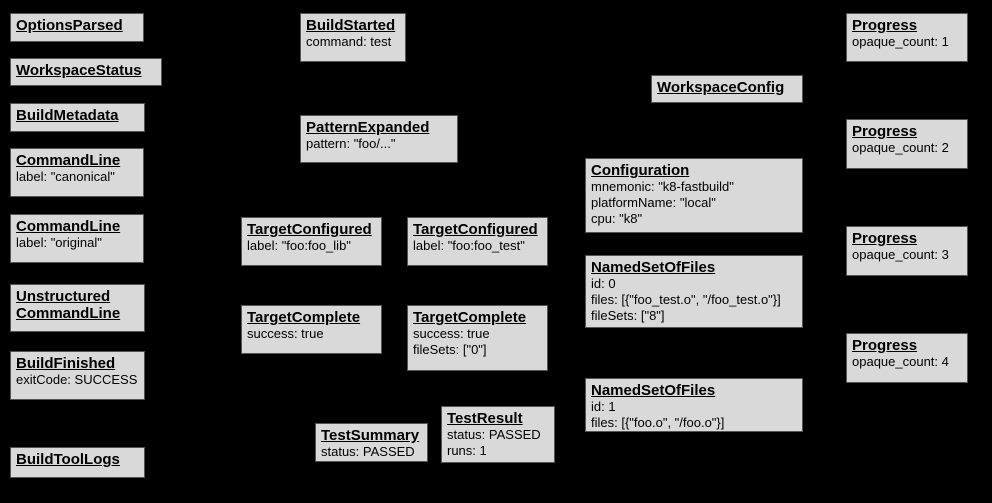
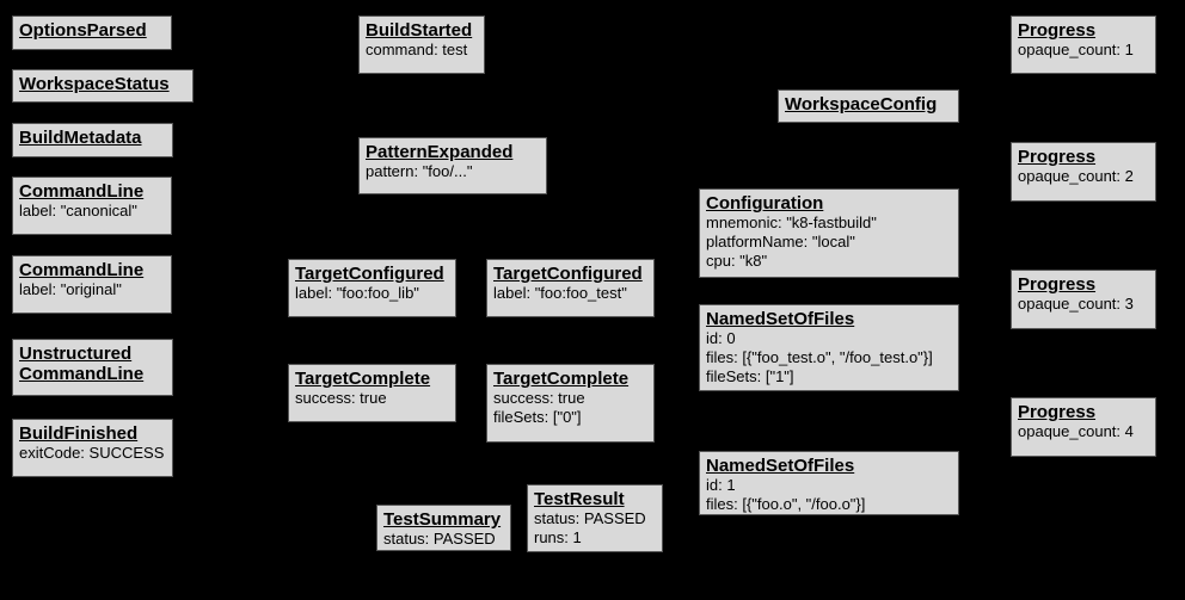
  OptionsParsed
  WorkspaceStatus
  BuildMetadata
  CommandLine
  label: "canonical"
  CommandLine
  label: "original"
  Unstructured
  CommandLine
  BuildFinished
  exitCode: SUCCESS
- BuildToolLogs
  BuildStarted
  command: test
  PatternExpanded
  pattern: "foo/..."
  TargetConfigured
  label: "foo:foo_lib"
  TargetConfigured
  label: "foo:foo_test"
  TargetComplete
  success: true
  TargetComplete
  success: true
  fileSets: ["0"]
  TestSummary
  status: PASSED
  TestResult
  status: PASSED
  runs: 1
  WorkspaceConfig
  Configuration
  mnemonic: "k8-fastbuild"
  platformName: "local"
  cpu: "k8"
  NamedSetOfFiles
  id: 0
  files: [{"foo_test.o", "/foo_test.o"}]
- fileSets: ["8"]
+ fileSets: ["1"]
  NamedSetOfFiles
  id: 1
  files: [{"foo.o", "/foo.o"}]
  Progress
  opaque_count: 1
  Progress
  opaque_count: 2
  Progress
  opaque_count: 3
  Progress
  opaque_count: 4
